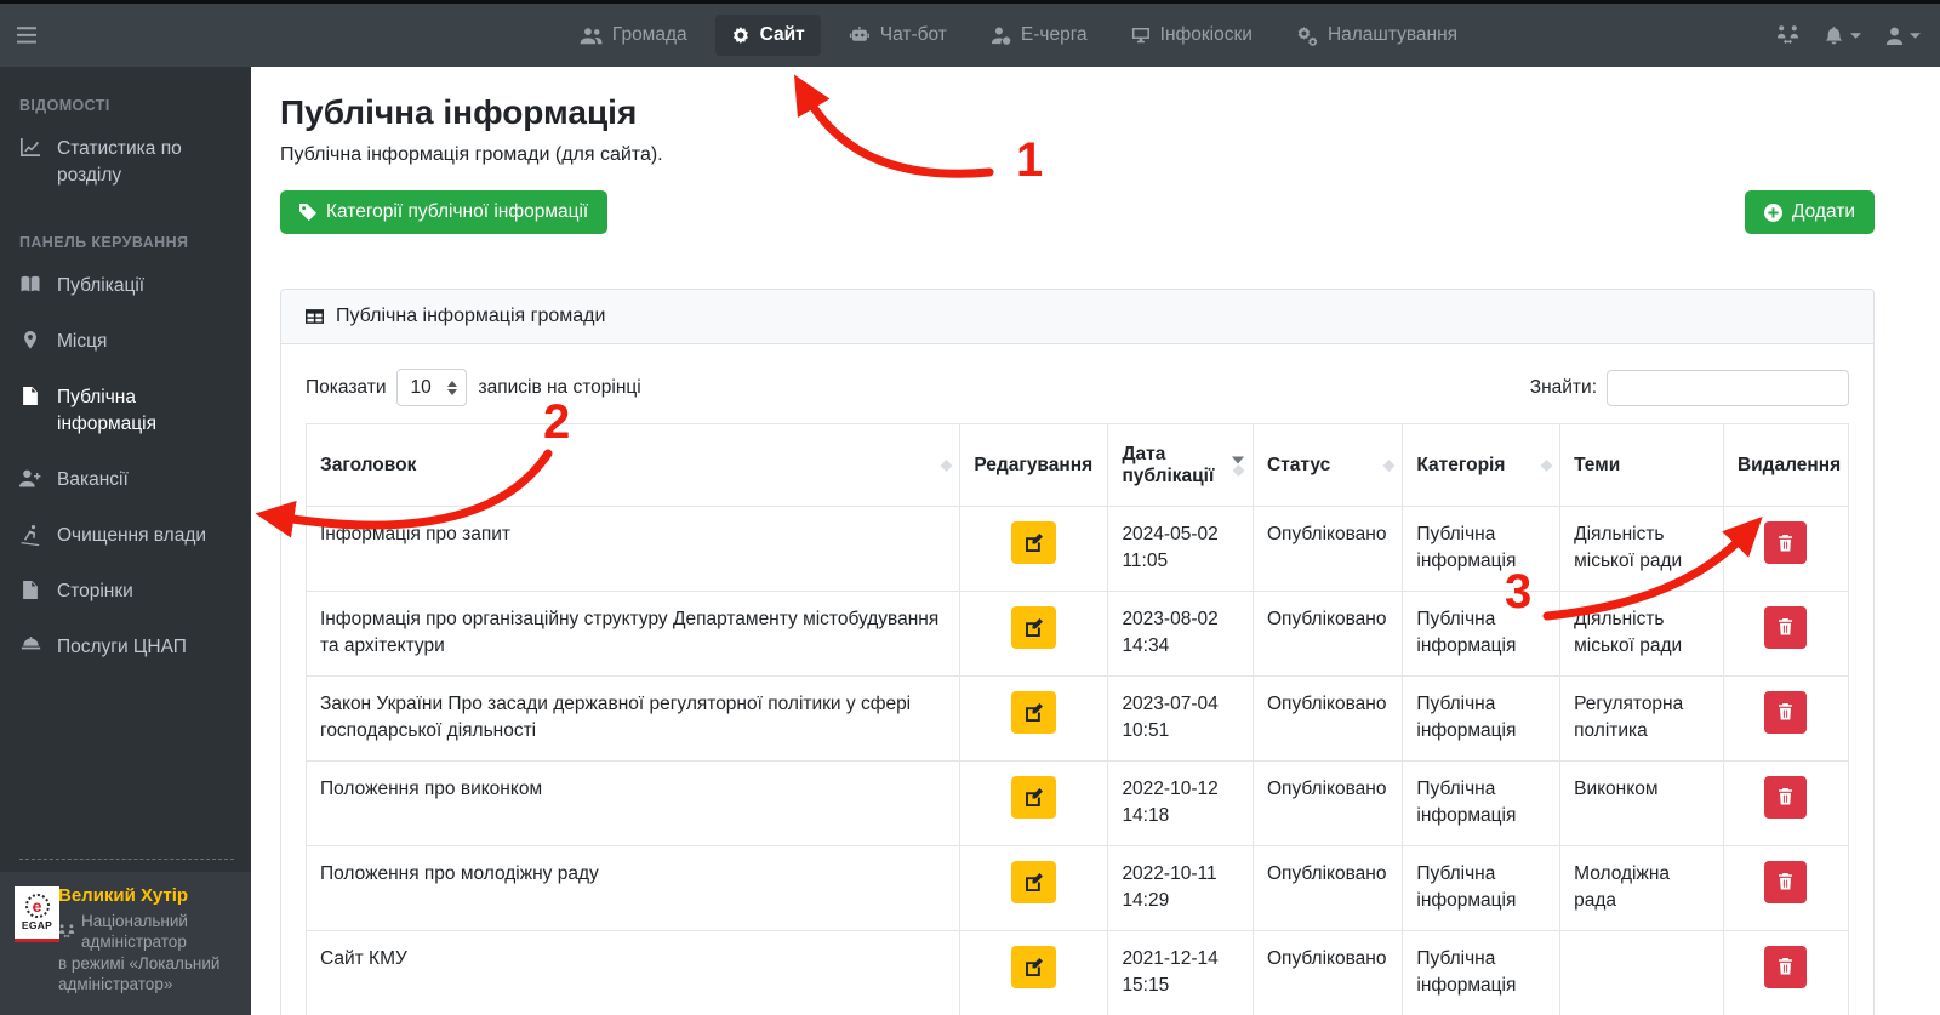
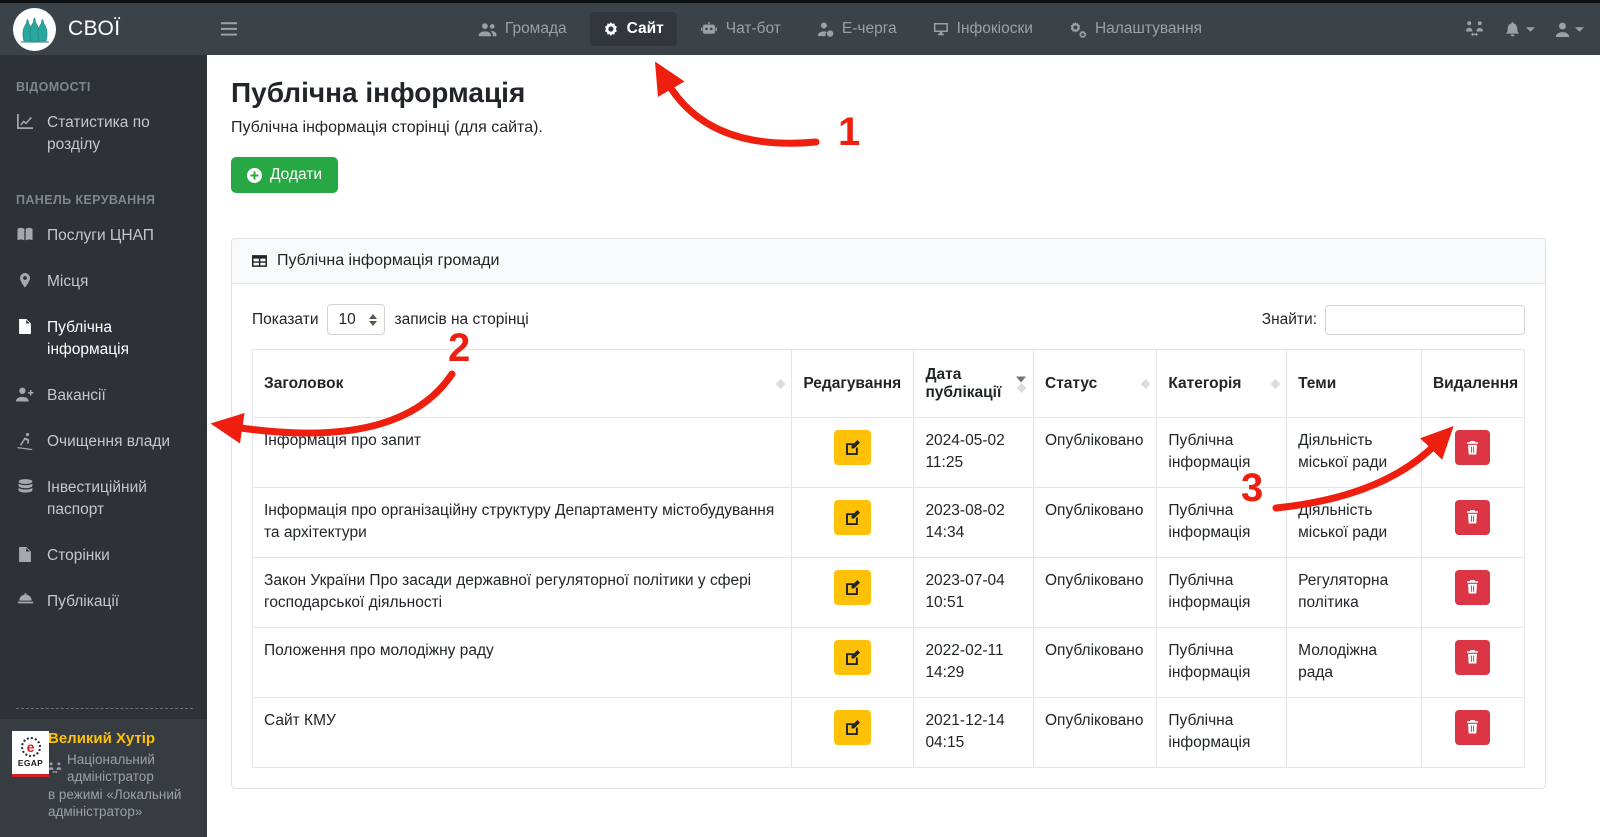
+ СВОЇ
  Громада
  Сайт
  Чат-бот
  Е-черга
  Інфокіоски
  Налаштування
  ВІДОМОСТІ
  Статистика по розділу
  ПАНЕЛЬ КЕРУВАННЯ
- Публікації
+ Послуги ЦНАП
  Місця
  Публічна інформація
  Вакансії
  Очищення влади
+ Інвестиційний паспорт
  Сторінки
- Послуги ЦНАП
+ Публікації
  e
  EGAP
  Великий Хутір
  Національний адміністратор
  в режимі «Локальний адміністратор»
  Публічна інформація
- Публічна інформація громади (для сайта).
+ Публічна інформація сторінці (для сайта).
- Категорії публічної інформації
  Додати
  Публічна інформація громади
  Показати
  10
  записів на сторінці
  Знайти:
  Заголовок	Редагування	Дата публікації	Статус	Категорія	Теми	Видалення
- Інформація про запит		2024-05-0211:05	Опубліковано	Публічна інформація	Діяльність міської ради
+ Інформація про запит		2024-05-0211:25	Опубліковано	Публічна інформація	Діяльність міської ради
  Інформація про організаційну структуру Департаменту містобудування та архітектури		2023-08-0214:34	Опубліковано	Публічна інформація	Діяльність міської ради
  Закон України Про засади державної регуляторної політики у сфері господарської діяльності		2023-07-0410:51	Опубліковано	Публічна інформація	Регуляторна політика
- Положення про виконком		2022-10-1214:18	Опубліковано	Публічна інформація	Виконком
- Положення про молодіжну раду		2022-10-1114:29	Опубліковано	Публічна інформація	Молодіжна рада
+ Положення про молодіжну раду		2022-02-1114:29	Опубліковано	Публічна інформація	Молодіжна рада
- Сайт КМУ		2021-12-1415:15	Опубліковано	Публічна інформація
+ Сайт КМУ		2021-12-1404:15	Опубліковано	Публічна інформація
  1
  2
  3
